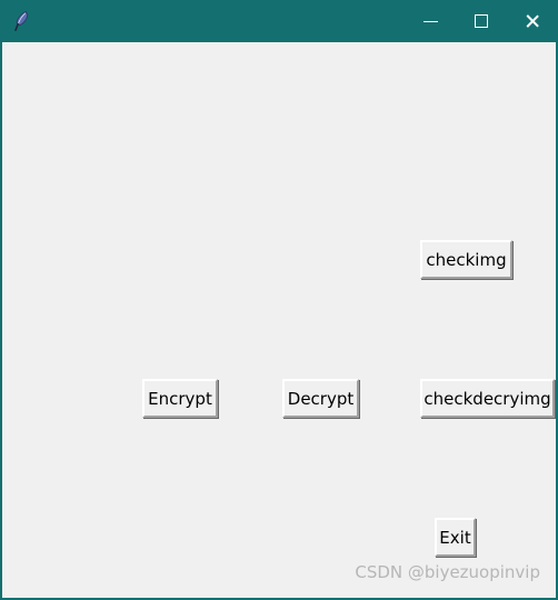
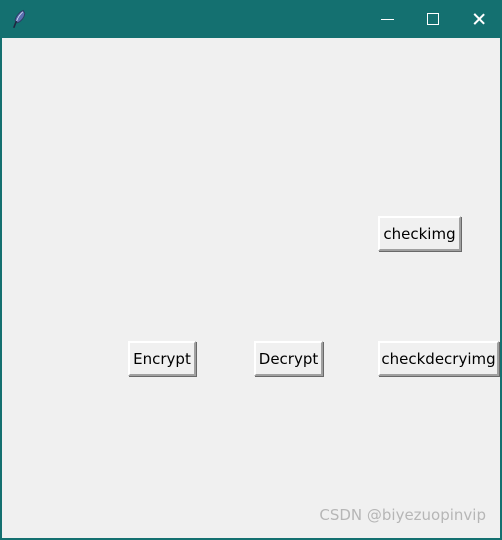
  checkimg
  Encrypt
  Decrypt
  checkdecryimg
- Exit
  CSDN @biyezuopinvip
